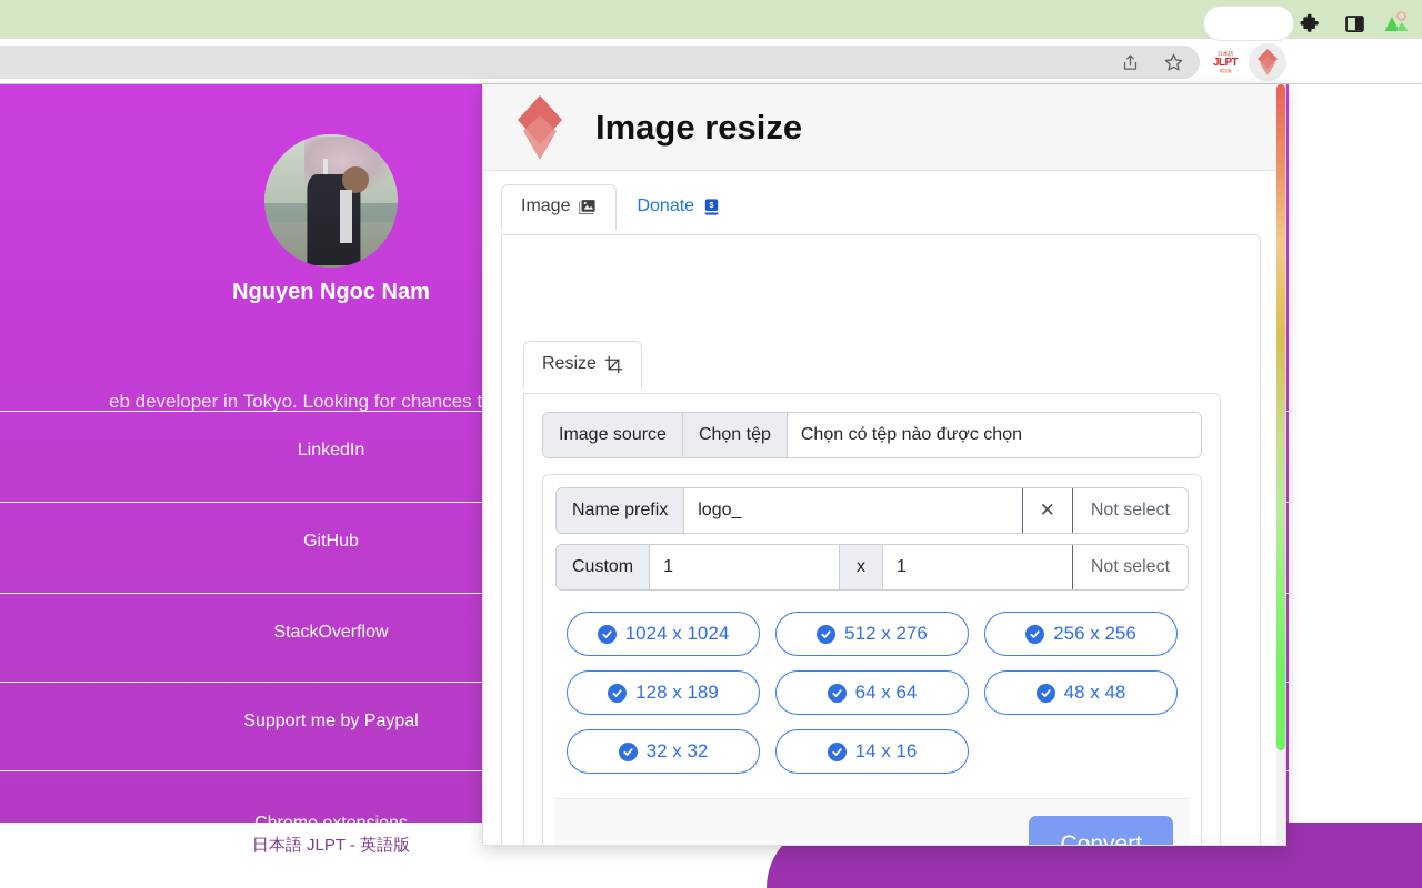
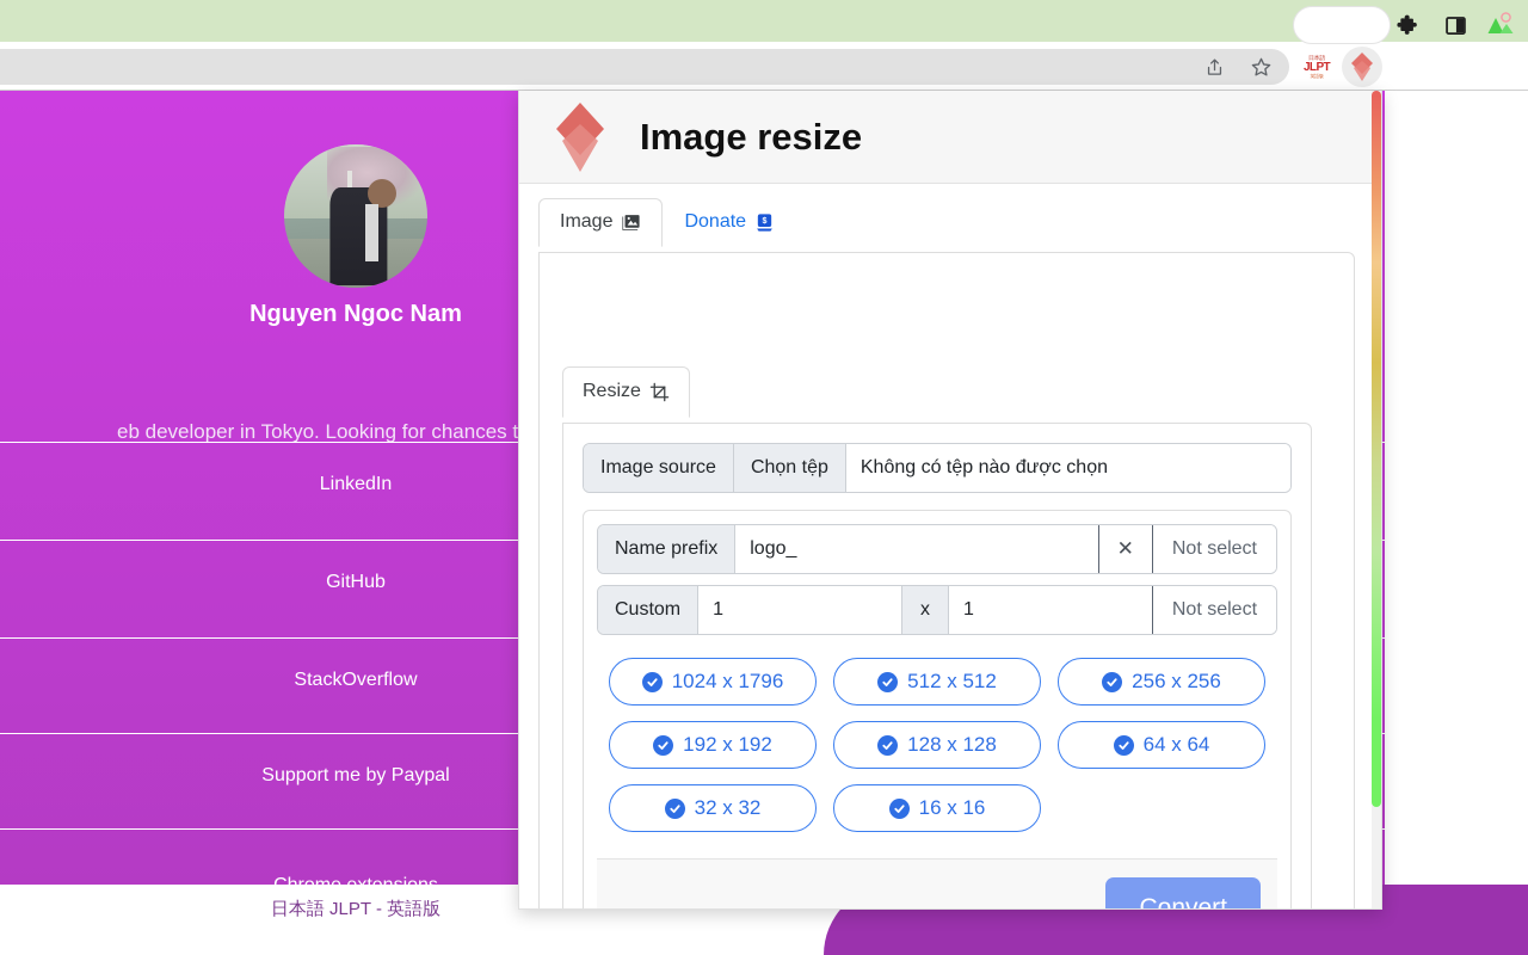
  JLPT
  Nguyen Ngoc Nam
  eb developer in Tokyo. Looking for chances t
  LinkedIn
  GitHub
  StackOverflow
  Support me by Paypal
  日本語 JLPT - 英語版
  Image resize
  Image
  Donate
  $
  Resize
  Image source
  Chọn tệp
- Chọn có tệp nào được chọn
+ Không có tệp nào được chọn
  Name prefix
  logo_
  ✕
  Not select
  Custom
  1
  x
  1
  Not select
- 1024 x 1024
+ 1024 x 1796
- 512 x 276
+ 512 x 512
  256 x 256
+ 192 x 192
- 128 x 189
+ 128 x 128
  64 x 64
- 48 x 48
  32 x 32
- 14 x 16
+ 16 x 16
  Convert
